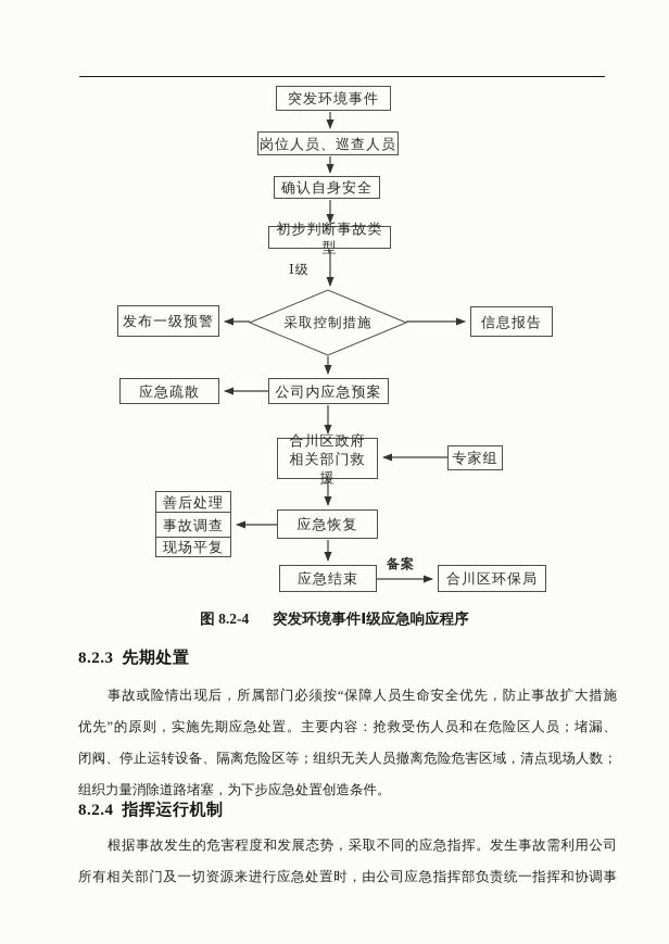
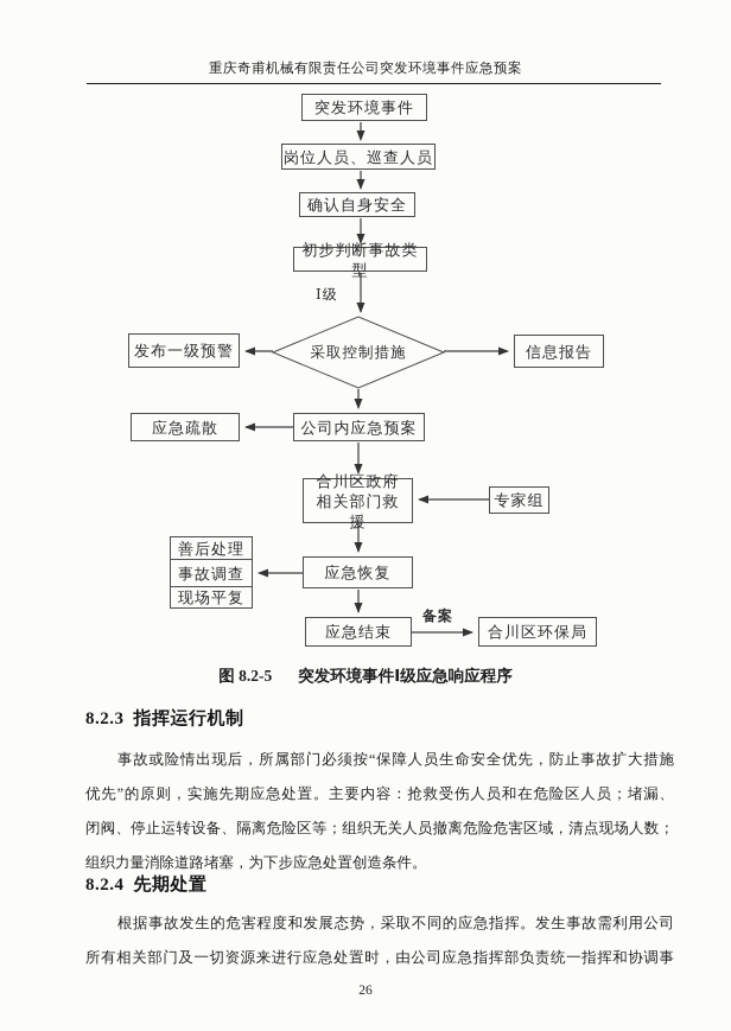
+ 重庆奇甫机械有限责任公司突发环境事件应急预案
  突发环境事件
  岗位人员、巡查人员
  确认自身安全
  初步判断事故类型
  采取控制措施
  发布一级预警
  信息报告
  公司内应急预案
  应急疏散
  合川区政府相关部门救援
  专家组
  善后处理
  事故调查
  现场平复
  应急恢复
  应急结束
  合川区环保局
  Ⅰ级
  备案
- 图 8.2-4 突发环境事件Ⅰ级应急响应程序
+ 图 8.2-5 突发环境事件Ⅰ级应急响应程序
- 8.2.3 先期处置
+ 8.2.3 指挥运行机制
  事故或险情出现后，所属部门必须按“保障人员生命安全优先，防止事故扩大措施
  优先”的原则，实施先期应急处置。主要内容：抢救受伤人员和在危险区人员；堵漏、
  闭阀、停止运转设备、隔离危险区等；组织无关人员撤离危险危害区域，清点现场人数；
  组织力量消除道路堵塞，为下步应急处置创造条件。
- 8.2.4 指挥运行机制
+ 8.2.4 先期处置
  根据事故发生的危害程度和发展态势，采取不同的应急指挥。发生事故需利用公司
  所有相关部门及一切资源来进行应急处置时，由公司应急指挥部负责统一指挥和协调事
+ 26
